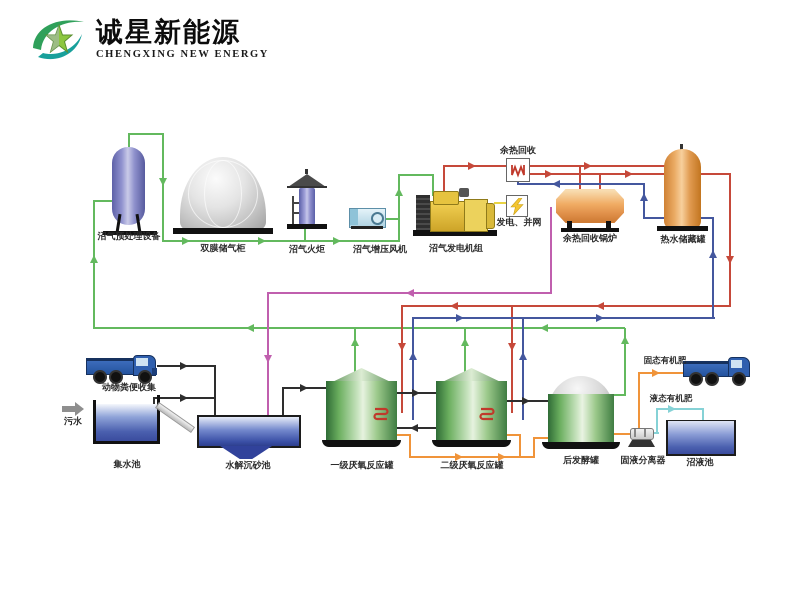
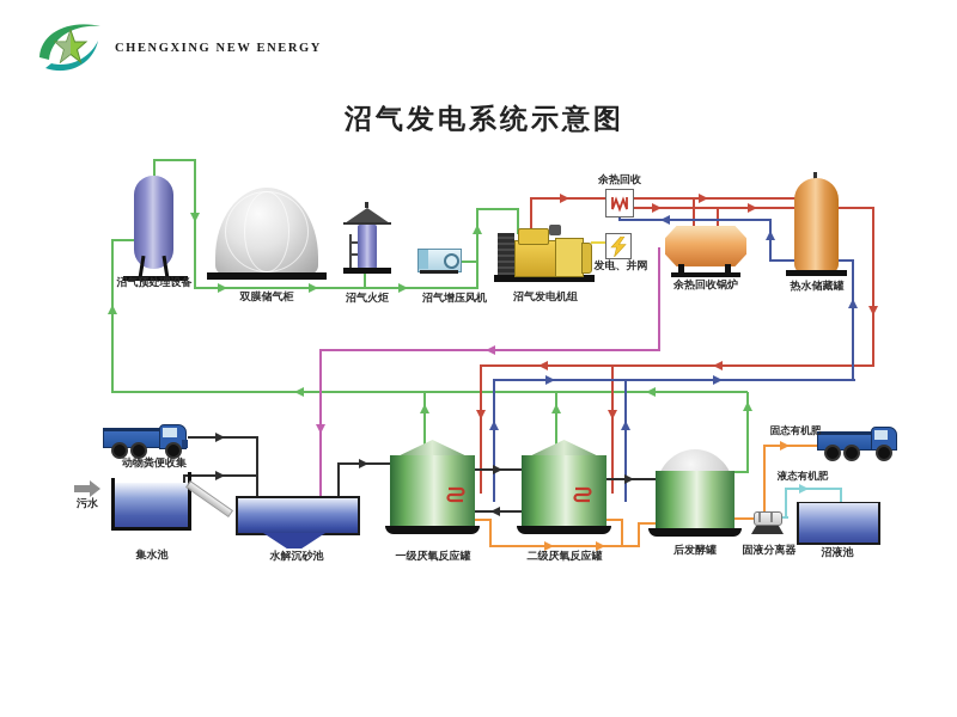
- 诚星新能源
  CHENGXING NEW ENERGY
+ 沼气发电系统示意图
  沼气预处理设备
  双膜储气柜
  沼气火炬
  沼气增压风机
  沼气发电机组
  余热回收
  发电、并网
  余热回收锅炉
  热水储藏罐
  动物粪便收集
  污水
  集水池
  水解沉砂池
  一级厌氧反应罐
  二级厌氧反应罐
  后发酵罐
  固液分离器
  沼液池
  固态有机肥
  液态有机肥
